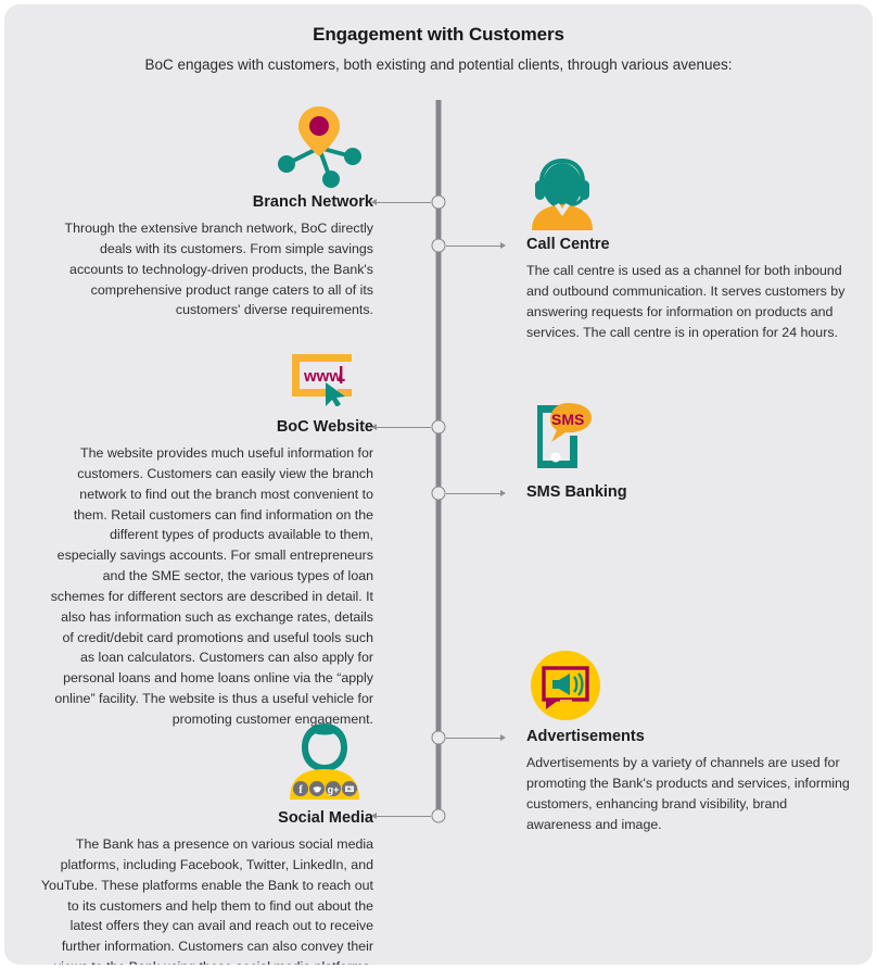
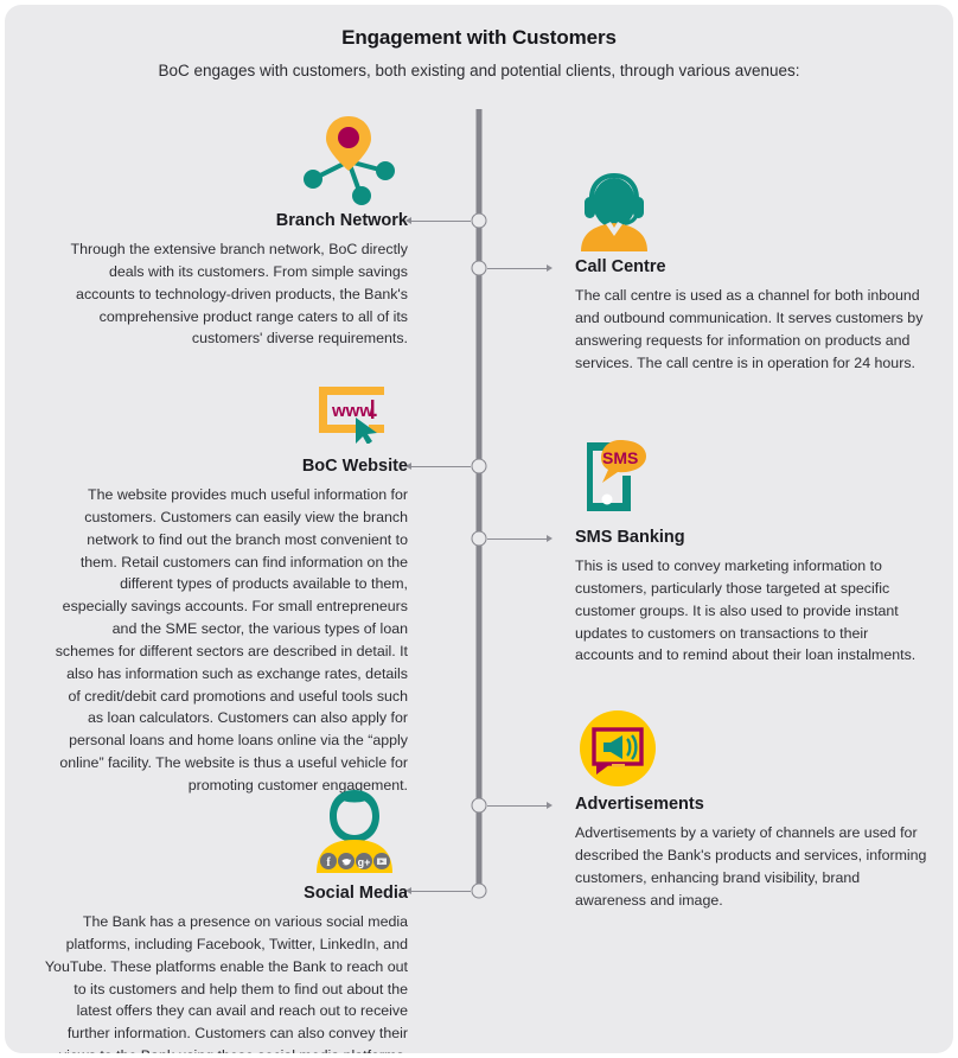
  Engagement with Customers
  BoC engages with customers, both existing and potential clients, through various avenues:
  Branch Network
  Through the extensive branch network, BoC directly deals with its customers. From simple savings accounts to technology-driven products, the Bank's comprehensive product range caters to all of its customers' diverse requirements.
  Call Centre
  The call centre is used as a channel for both inbound and outbound communication. It serves customers by answering requests for information on products and services. The call centre is in operation for 24 hours.
  www.
  BoC Website
  The website provides much useful information for customers. Customers can easily view the branch network to find out the branch most convenient to them. Retail customers can find information on the different types of products available to them, especially savings accounts. For small entrepreneurs and the SME sector, the various types of loan schemes for different sectors are described in detail. It also has information such as exchange rates, details of credit/debit card promotions and useful tools such as loan calculators. Customers can also apply for personal loans and home loans online via the “apply online” facility. The website is thus a useful vehicle for promoting customer engagement.
  SMS
  SMS Banking
+ This is used to convey marketing information to customers, particularly those targeted at specific customer groups. It is also used to provide instant updates to customers on transactions to their accounts and to remind about their loan instalments.
  Advertisements
- Advertisements by a variety of channels are used for promoting the Bank's products and services, informing customers, enhancing brand visibility, brand awareness and image.
+ Advertisements by a variety of channels are used for described the Bank's products and services, informing customers, enhancing brand visibility, brand awareness and image.
  f
  g+
  Social Media
  The Bank has a presence on various social media platforms, including Facebook, Twitter, LinkedIn, and YouTube. These platforms enable the Bank to reach out to its customers and help them to find out about the latest offers they can avail and reach out to receive further information. Customers can also convey their
